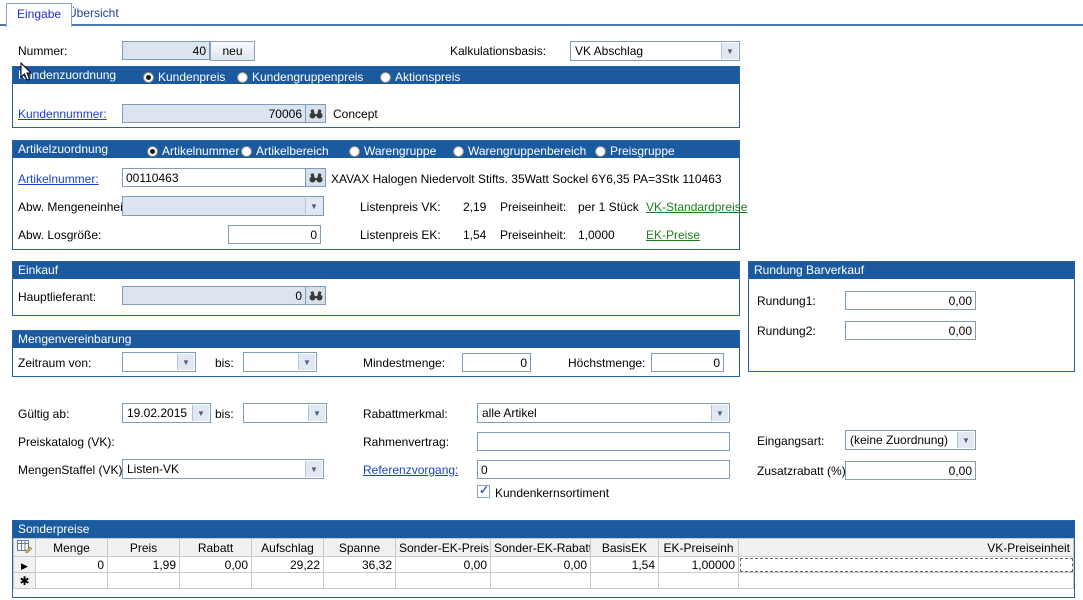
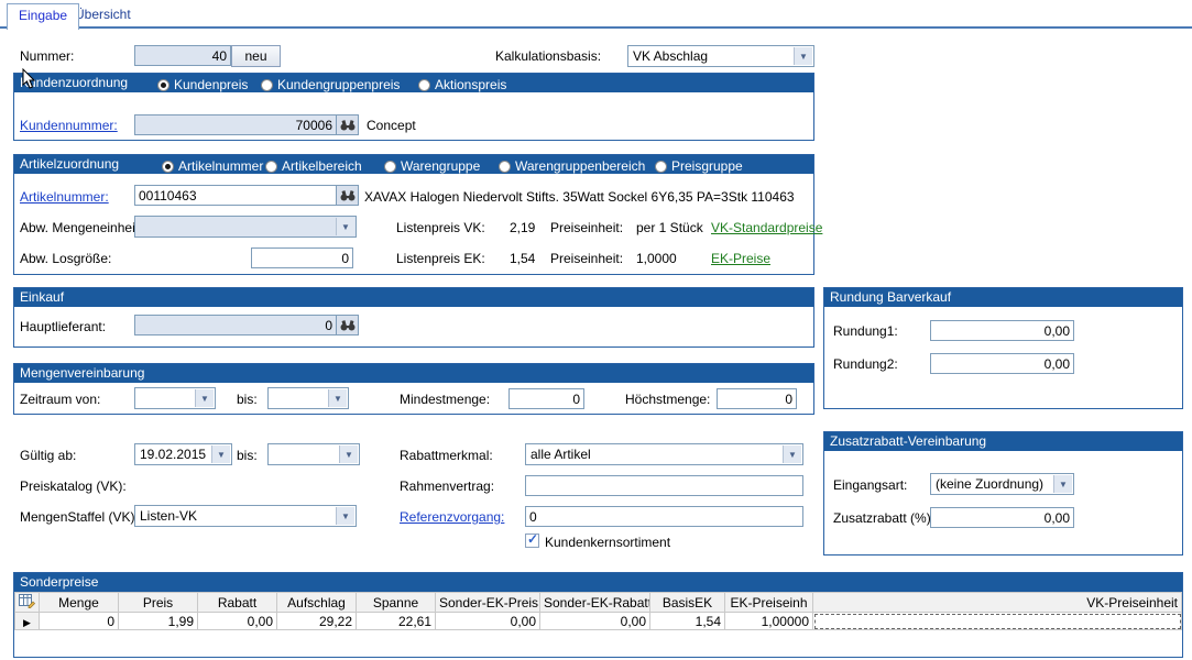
  Eingabe
  Übersicht
  Nummer:
  40
  neu
  Kalkulationsbasis:
  VK Abschlag
  undenzuordnung
  Kundenpreis
  Kundengruppenpreis
  Aktionspreis
  Kundennummer:
  70006
  Concept
  Artikelzuordnung
  Artikelnummer
  Artikelbereich
  Warengruppe
  Warengruppenbereich
  Preisgruppe
  Artikelnummer:
  00110463
  XAVAX Halogen Niedervolt Stifts. 35Watt Sockel 6Y6,35 PA=3Stk 110463
  Abw. Mengeneinhe
  Listenpreis VK:
  2,19
  Preiseinheit:
  per 1 Stück
  VK-Standardpreise
  Abw. Losgröße:
  0
  Listenpreis EK:
  1,54
  Preiseinheit:
  1,0000
  EK-Preise
  Einkauf
  Hauptlieferant:
  0
  Rundung Barverkauf
  Rundung1:
  0,00
  Rundung2:
  0,00
  Mengenvereinbarung
  Zeitraum von:
  bis:
  Mindestmenge:
  0
  Höchstmenge:
  0
  Gültig ab:
  19.02.2015
  bis:
  Rabattmerkmal:
  alle Artikel
  Preiskatalog (VK):
  Rahmenvertrag:
  MengenStaffel (VK)
  Listen-VK
  Referenzvorgang:
  0
  Kundenkernsortiment
+ Zusatzrabatt-Vereinbarung
  Eingangsart:
  (keine Zuordnung)
  Zusatzrabatt (%)
  0,00
  Sonderpreise
  	Menge	Preis	Rabatt	Aufschlag	Spanne	Sonder-EK-Preis	Sonder-EK-Rabat	BasisEK	EK-Preiseinh	VK-Preiseinheit
- ▶	0	1,99	0,00	29,22	36,32	0,00	0,00	1,54	1,00000
+ ▶	0	1,99	0,00	29,22	22,61	0,00	0,00	1,54	1,00000
- ✱
